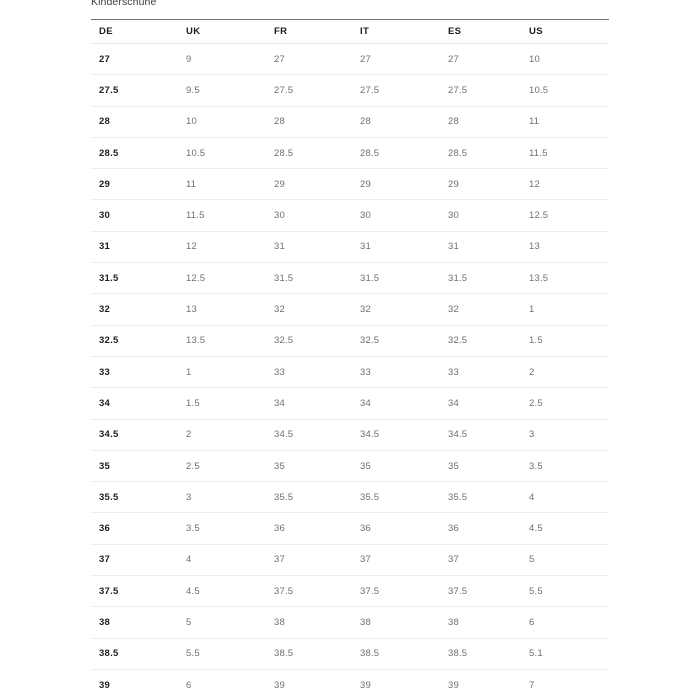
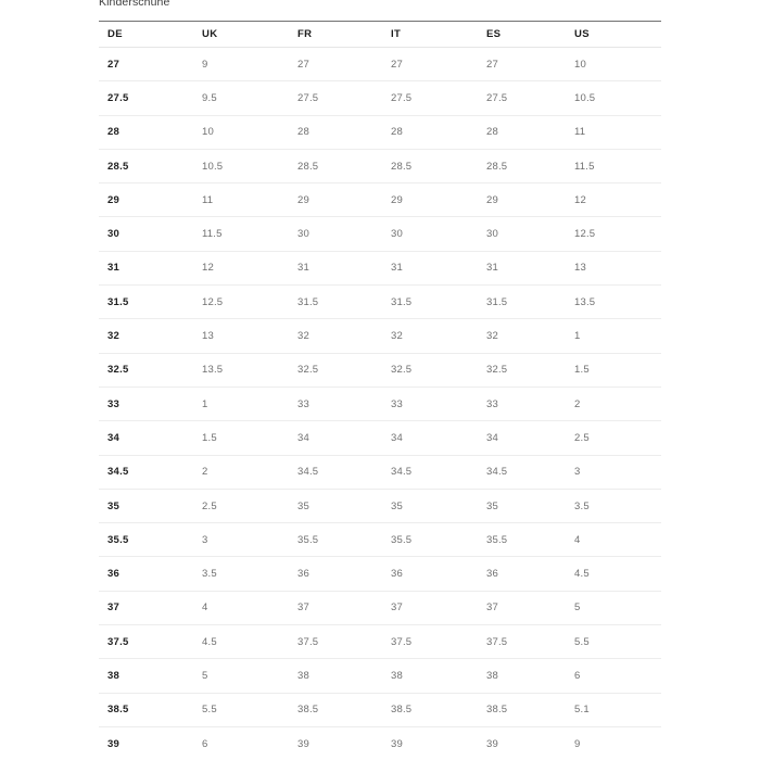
  Kinderschuhe
  DE	UK	FR	IT	ES	US
  27	9	27	27	27	10
  27.5	9.5	27.5	27.5	27.5	10.5
  28	10	28	28	28	11
  28.5	10.5	28.5	28.5	28.5	11.5
  29	11	29	29	29	12
  30	11.5	30	30	30	12.5
  31	12	31	31	31	13
  31.5	12.5	31.5	31.5	31.5	13.5
  32	13	32	32	32	1
  32.5	13.5	32.5	32.5	32.5	1.5
  33	1	33	33	33	2
  34	1.5	34	34	34	2.5
  34.5	2	34.5	34.5	34.5	3
  35	2.5	35	35	35	3.5
  35.5	3	35.5	35.5	35.5	4
  36	3.5	36	36	36	4.5
  37	4	37	37	37	5
  37.5	4.5	37.5	37.5	37.5	5.5
  38	5	38	38	38	6
  38.5	5.5	38.5	38.5	38.5	5.1
- 39	6	39	39	39	7
+ 39	6	39	39	39	9
